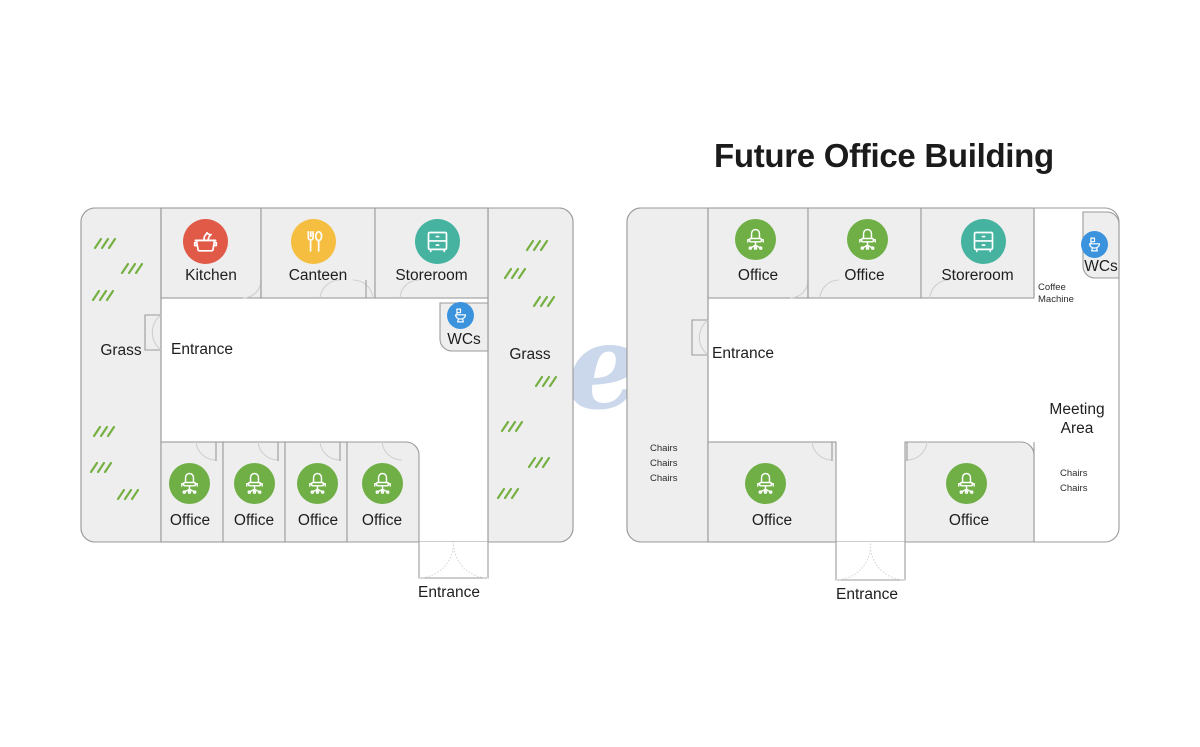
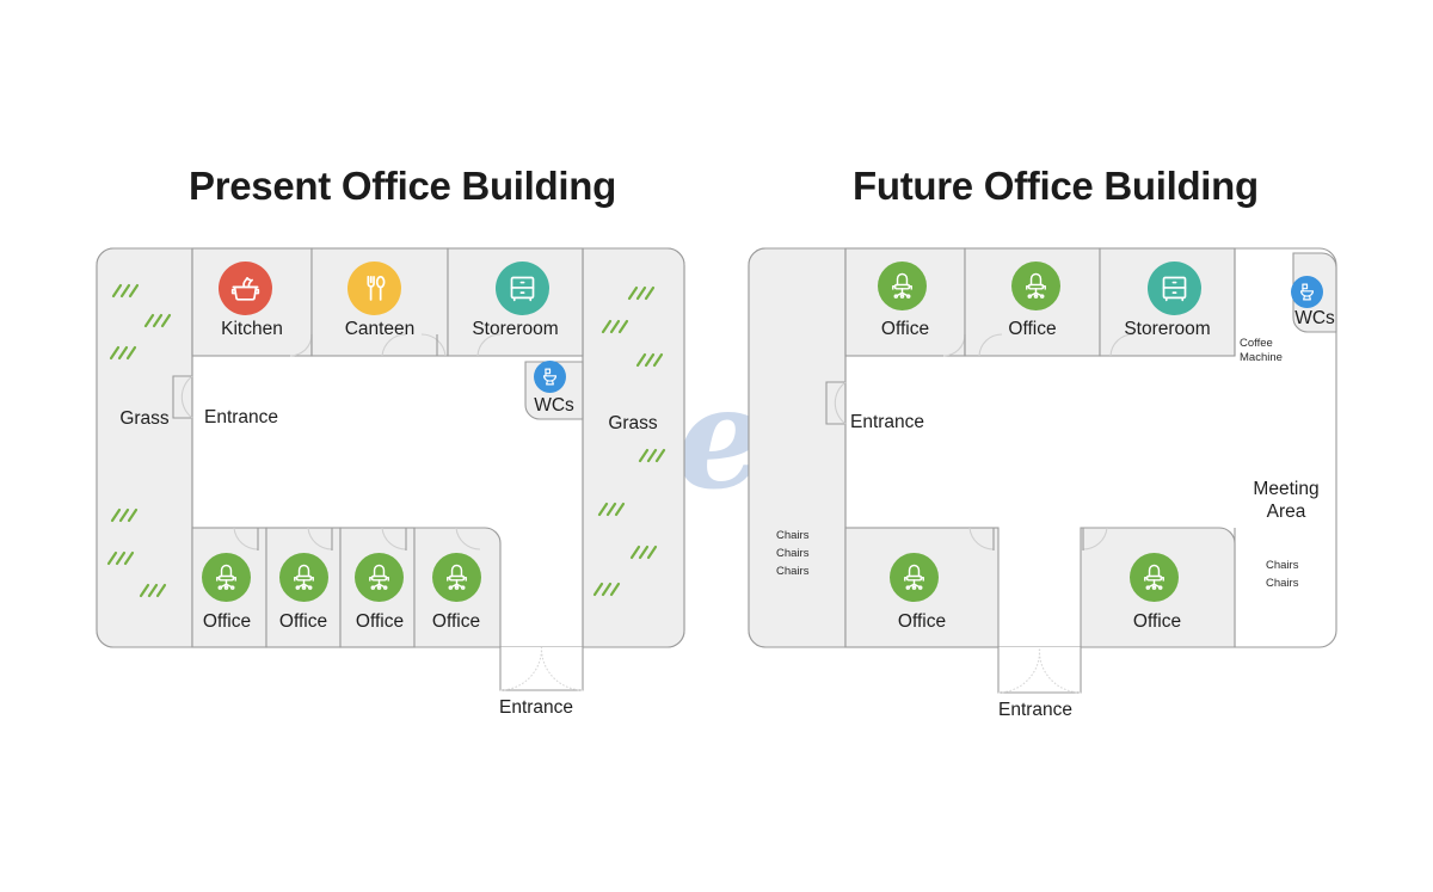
+ Present Office Building
  Future Office Building
  Grass
  Kitchen
  Canteen
  Storeroom
  Grass
  WCs
  Office
  Office
  Office
  Office
  Entrance
  Entrance
  Office
  Office
  Storeroom
  WCs
  Office
  Office
  Meeting Area
  Coffee Machine
  Chairs
  Chairs
  Chairs
  Chairs
  Chairs
  Entrance
  Entrance
